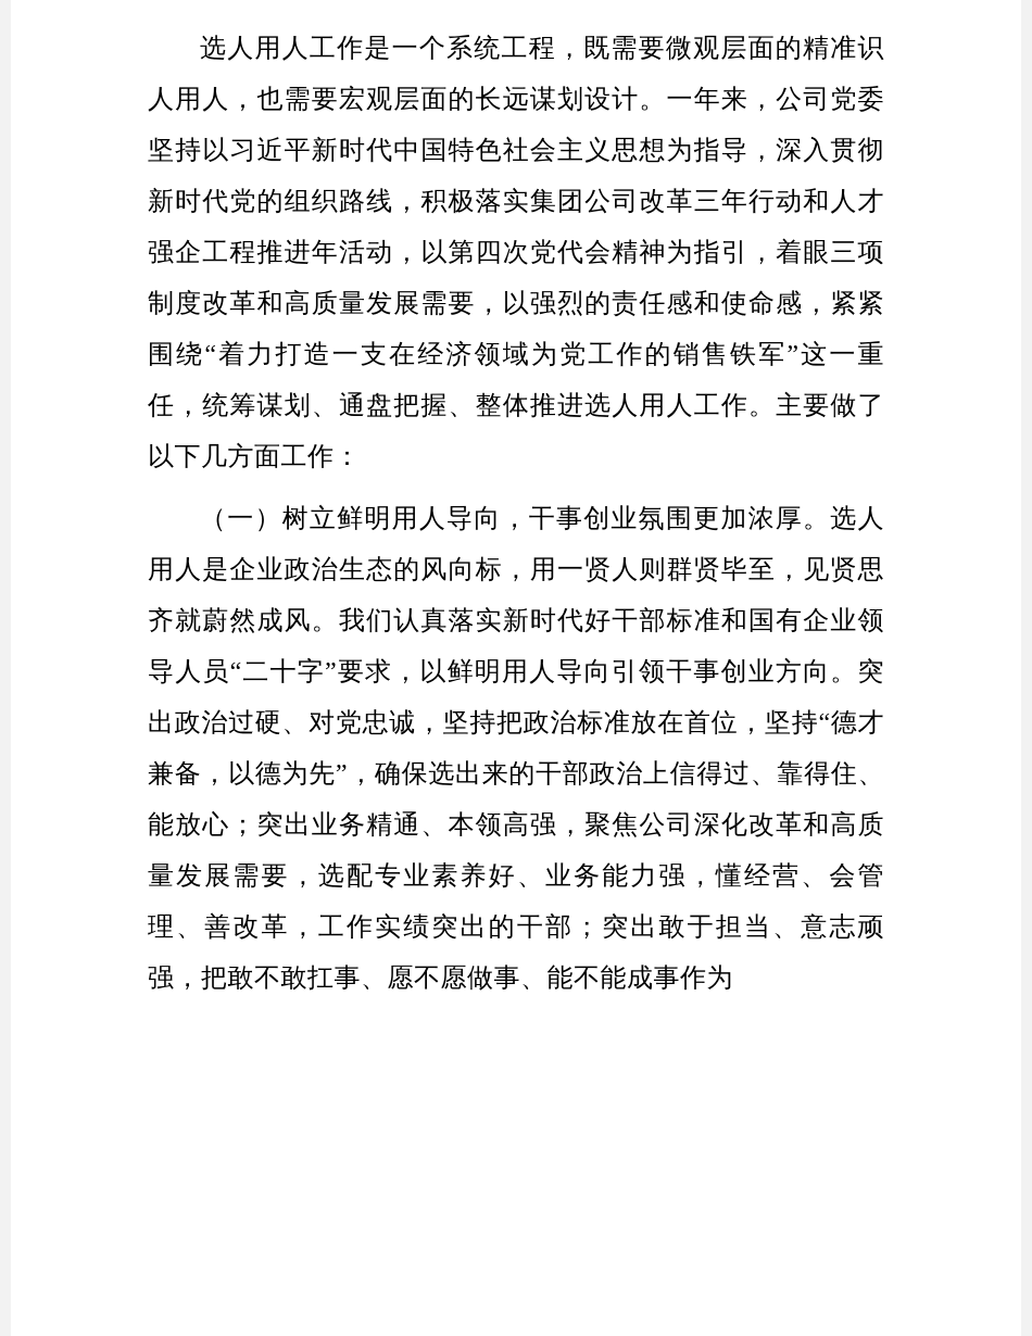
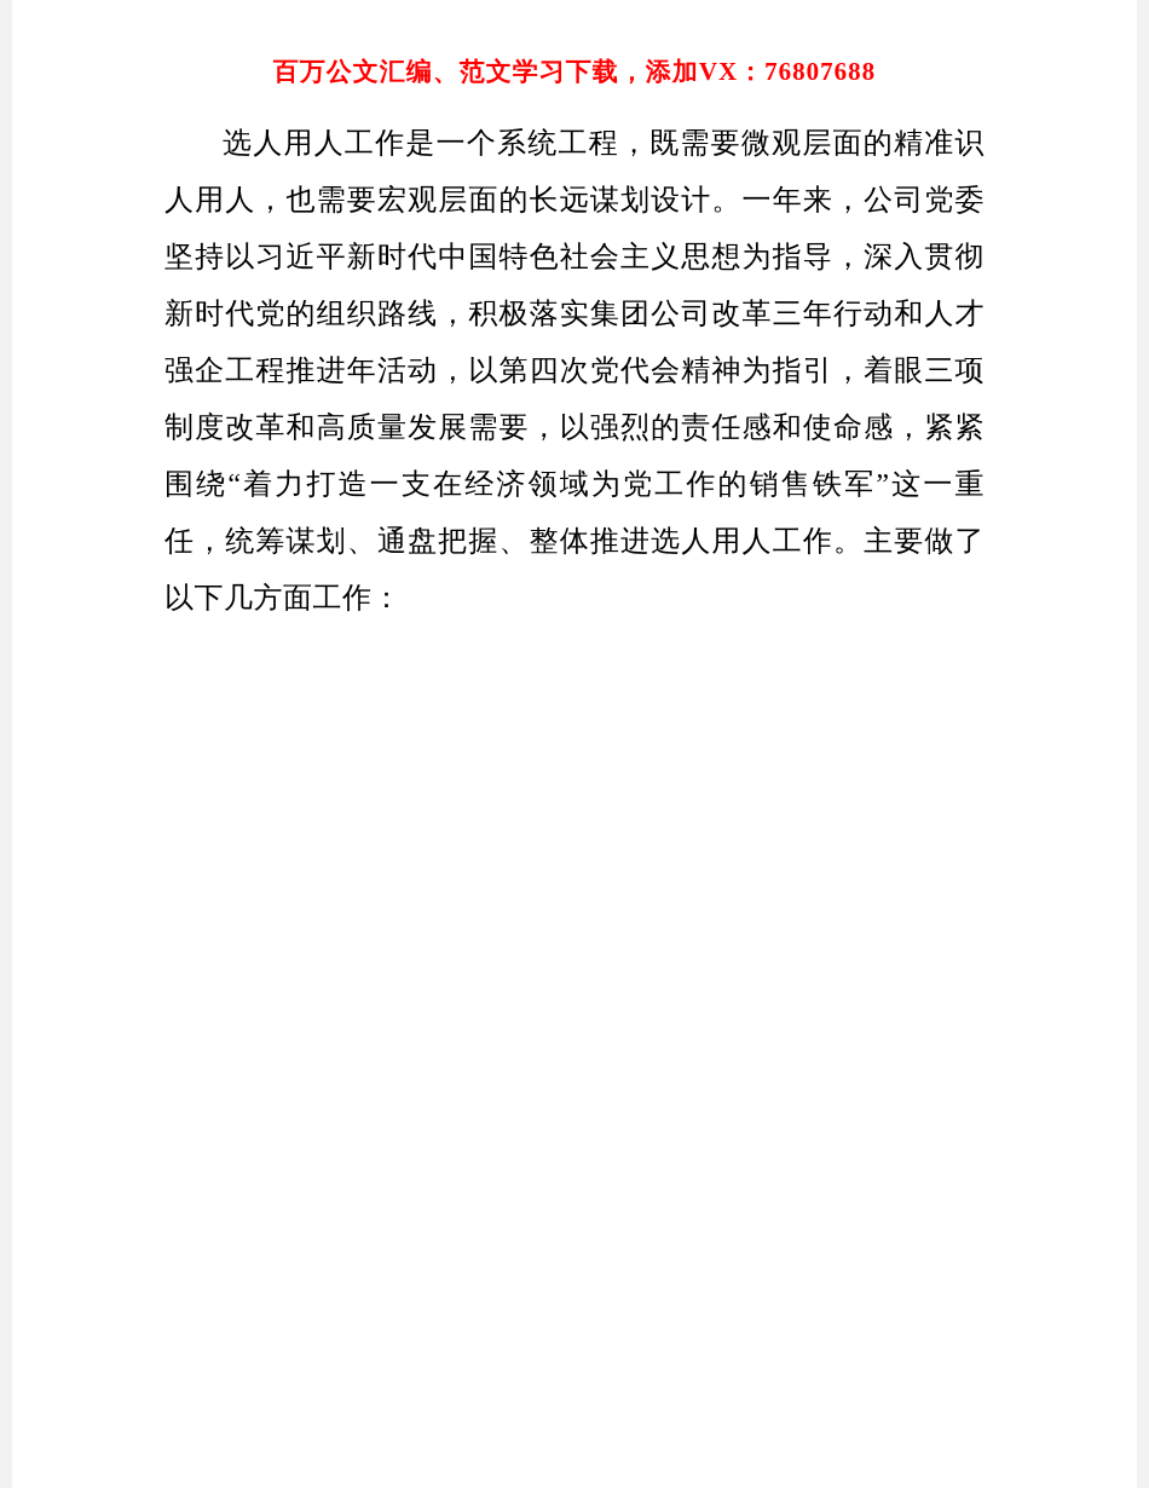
+ 百万公文汇编、范文学习下载，添加VX：76807688
  选人用人工作是一个系统工程，既需要微观层面的精准识人用人，也需要宏观层面的长远谋划设计。一年来，公司党委坚持以习近平新时代中国特色社会主义思想为指导，深入贯彻新时代党的组织路线，积极落实集团公司改革三年行动和人才强企工程推进年活动，以第四次党代会精神为指引，着眼三项制度改革和高质量发展需要，以强烈的责任感和使命感，紧紧围绕“着力打造一支在经济领域为党工作的销售铁军”这一重任，统筹谋划、通盘把握、整体推进选人用人工作。主要做了以下几方面工作：
- （一）树立鲜明用人导向，干事创业氛围更加浓厚。选人用人是企业政治生态的风向标，用一贤人则群贤毕至，见贤思齐就蔚然成风。我们认真落实新时代好干部标准和国有企业领导人员“二十字”要求，以鲜明用人导向引领干事创业方向。突出政治过硬、对党忠诚，坚持把政治标准放在首位，坚持“德才兼备，以德为先”，确保选出来的干部政治上信得过、靠得住、能放心；突出业务精通、本领高强，聚焦公司深化改革和高质量发展需要，选配专业素养好、业务能力强，懂经营、会管理、善改革，工作实绩突出的干部；突出敢于担当、意志顽强，把敢不敢扛事、愿不愿做事、能不能成事作为
